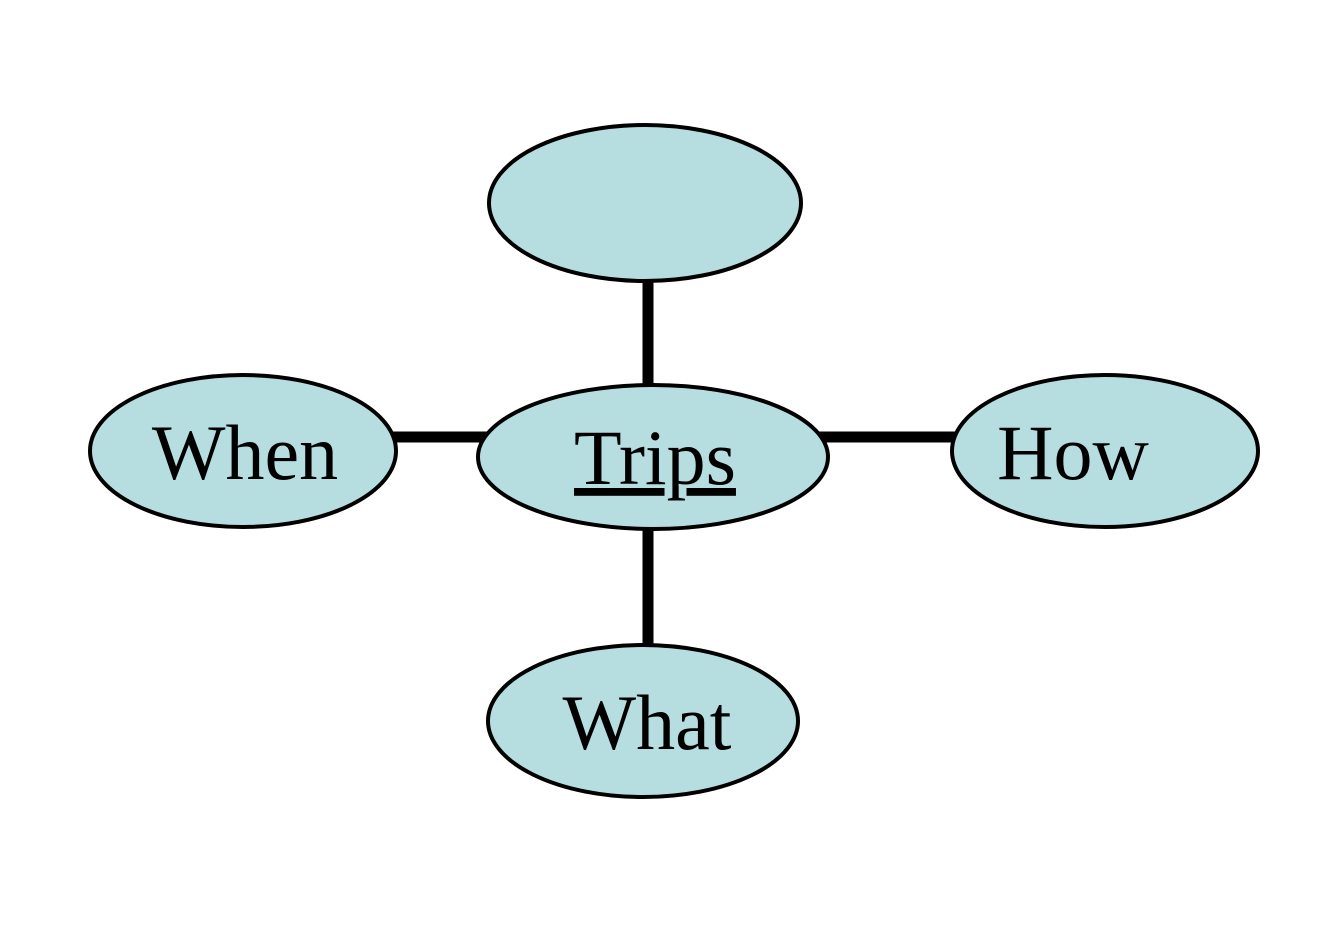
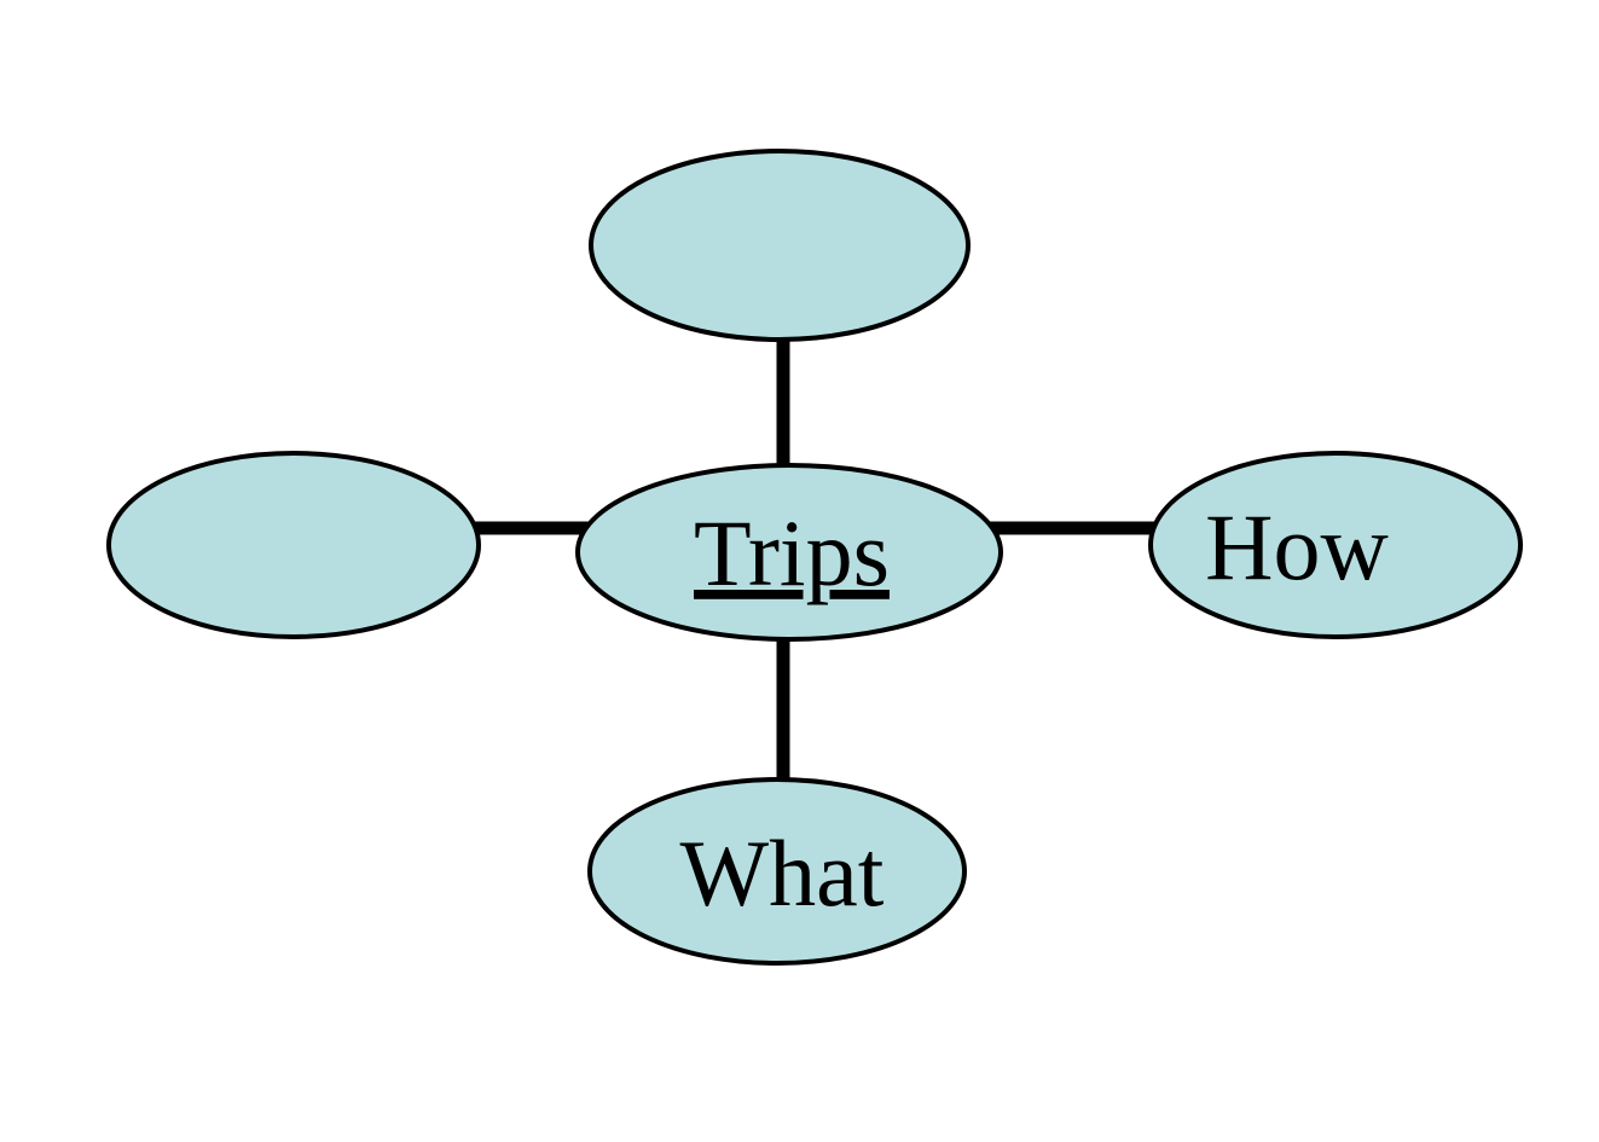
- When
  How
  What
  Trips
